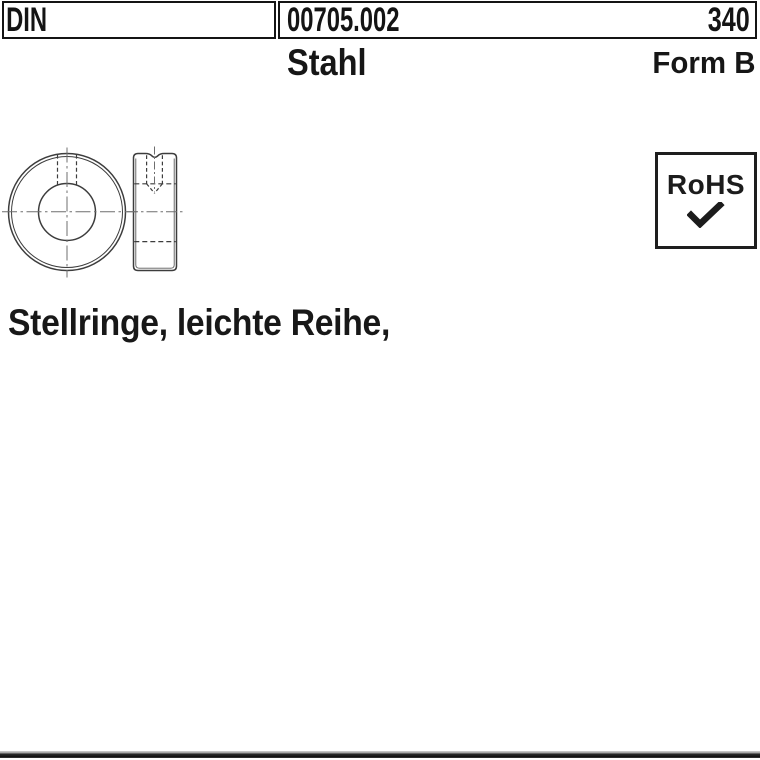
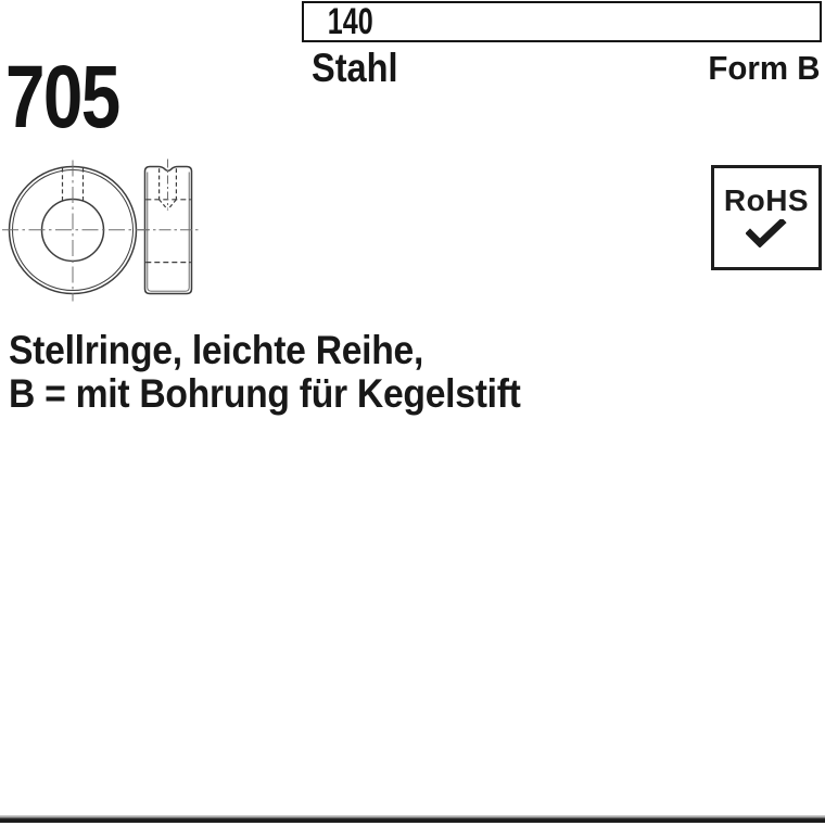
- DIN
- 00705.002
- 340
+ 140
+ 705
  Stahl
  Form B
  RoHS
  Stellringe, leichte Reihe,
+ B = mit Bohrung für Kegelstift
